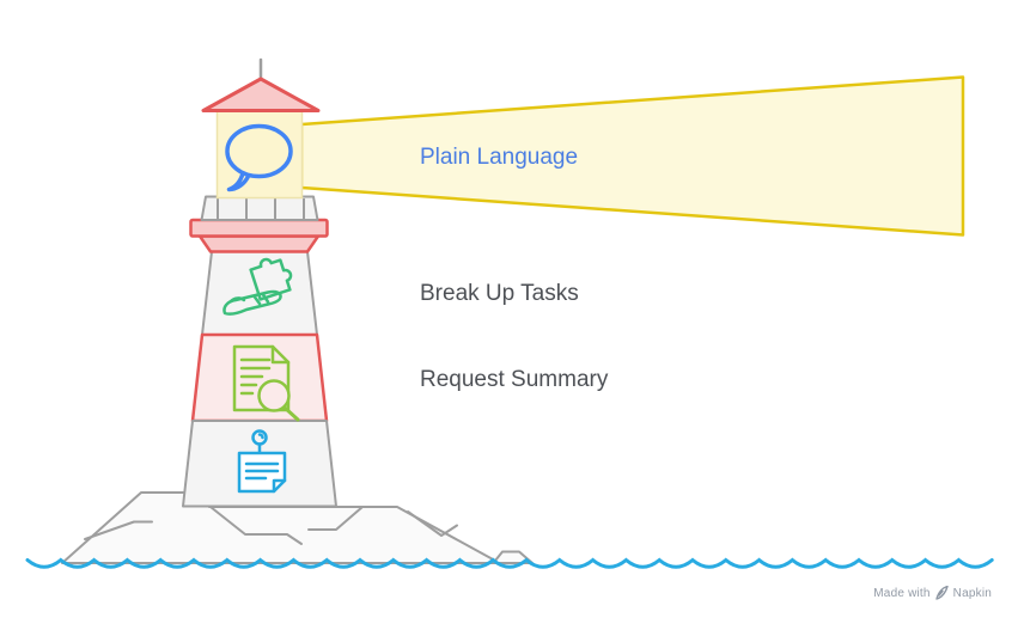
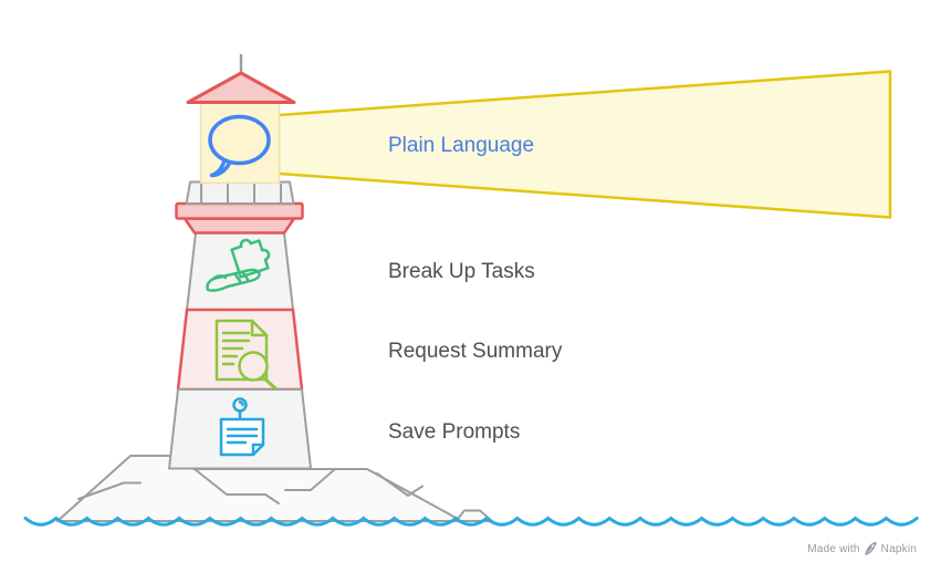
  Plain Language
  Break Up Tasks
  Request Summary
+ Save Prompts
  Made with
  Napkin
